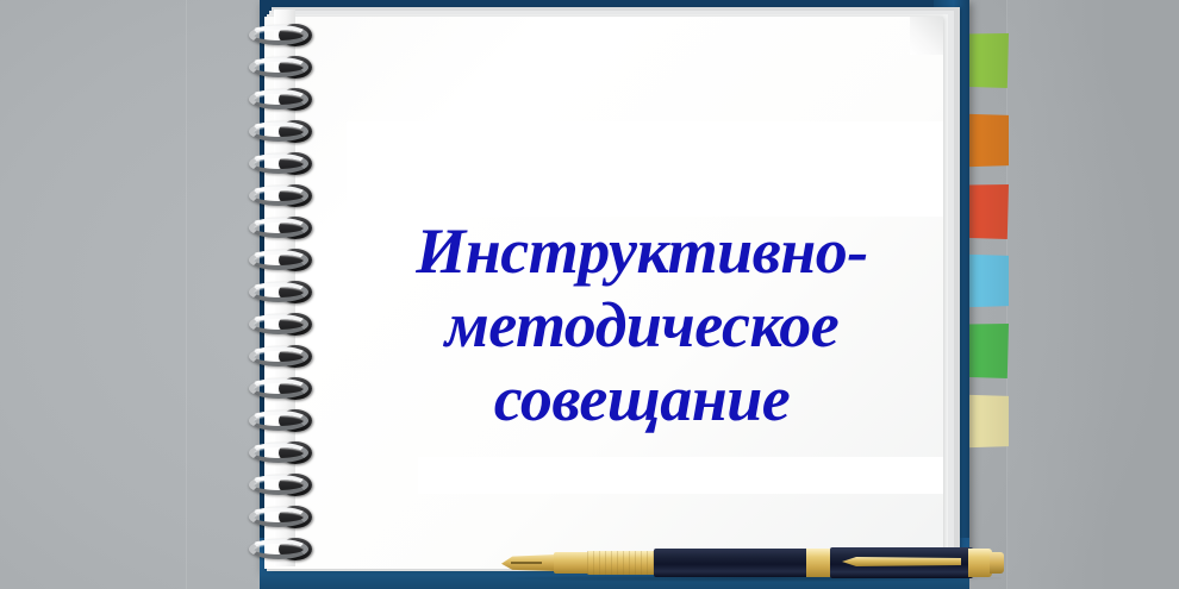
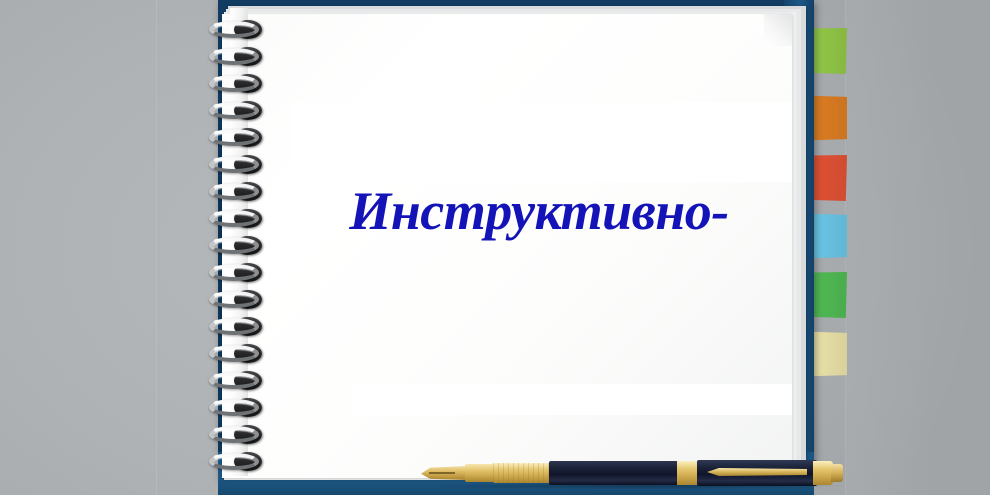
  Инструктивно-
- методическое
- совещание
